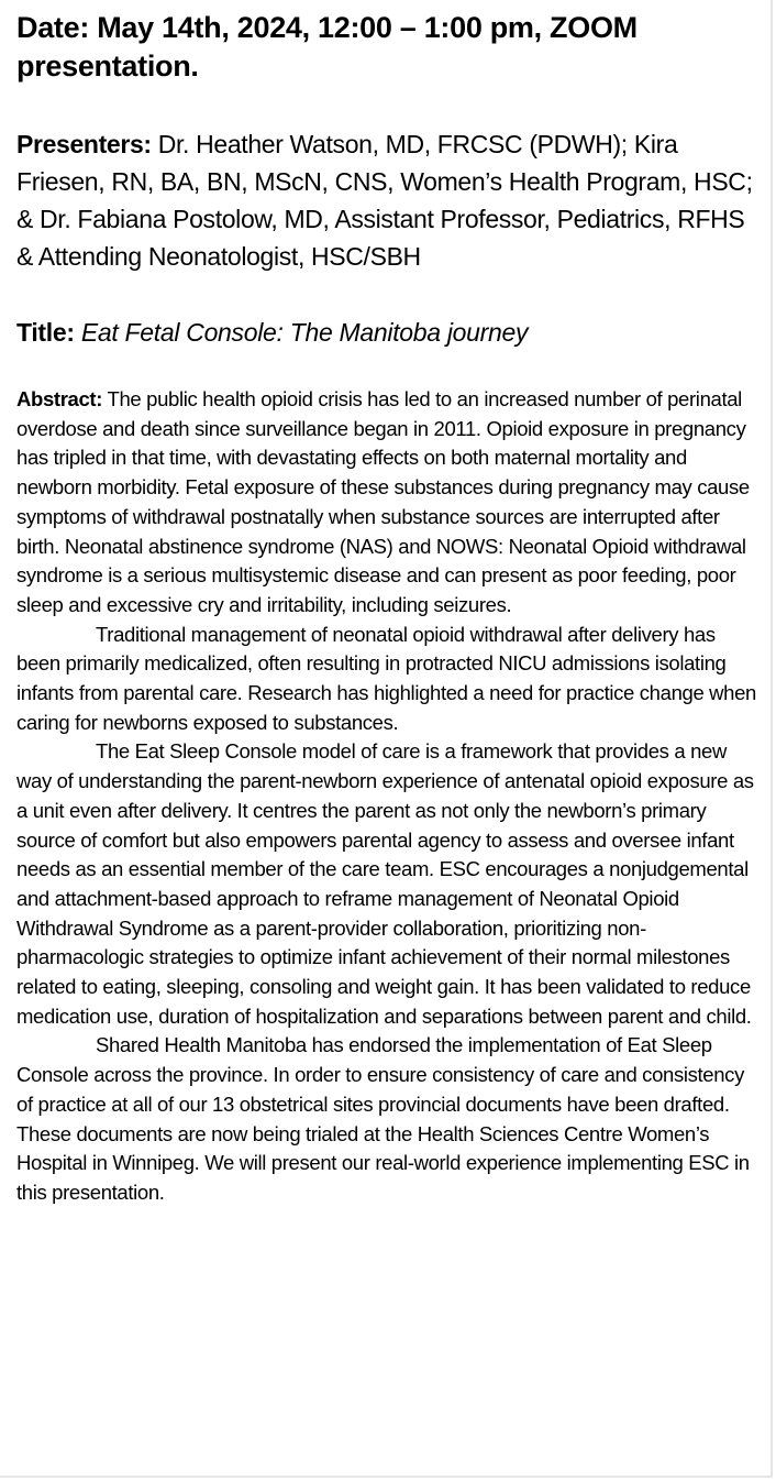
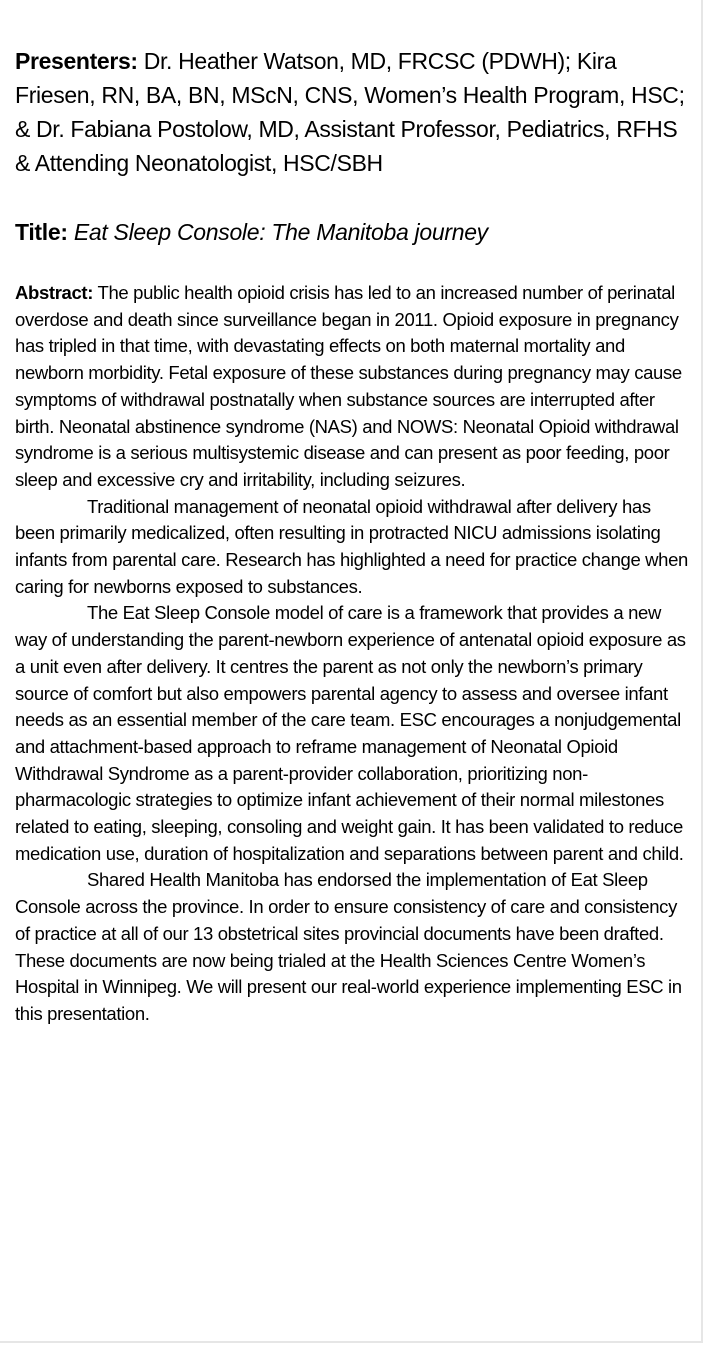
- Date: May 14th, 2024, 12:00 – 1:00 pm, ZOOM presentation.
  Presenters: Dr. Heather Watson, MD, FRCSC (PDWH); Kira Friesen, RN, BA, BN, MScN, CNS, Women’s Health Program, HSC; & Dr. Fabiana Postolow, MD, Assistant Professor, Pediatrics, RFHS & Attending Neonatologist, HSC/SBH
- Title: Eat Fetal Console: The Manitoba journey
+ Title: Eat Sleep Console: The Manitoba journey
  Abstract: The public health opioid crisis has led to an increased number of perinatal overdose and death since surveillance began in 2011. Opioid exposure in pregnancy has tripled in that time, with devastating effects on both maternal mortality and newborn morbidity. Fetal exposure of these substances during pregnancy may cause symptoms of withdrawal postnatally when substance sources are interrupted after birth. Neonatal abstinence syndrome (NAS) and NOWS: Neonatal Opioid withdrawal syndrome is a serious multisystemic disease and can present as poor feeding, poor sleep and excessive cry and irritability, including seizures.
  Traditional management of neonatal opioid withdrawal after delivery has been primarily medicalized, often resulting in protracted NICU admissions isolating infants from parental care. Research has highlighted a need for practice change when caring for newborns exposed to substances.
  The Eat Sleep Console model of care is a framework that provides a new way of understanding the parent-newborn experience of antenatal opioid exposure as a unit even after delivery. It centres the parent as not only the newborn’s primary source of comfort but also empowers parental agency to assess and oversee infant needs as an essential member of the care team. ESC encourages a nonjudgemental and attachment-based approach to reframe management of Neonatal Opioid Withdrawal Syndrome as a parent-provider collaboration, prioritizing non-pharmacologic strategies to optimize infant achievement of their normal milestones related to eating, sleeping, consoling and weight gain. It has been validated to reduce medication use, duration of hospitalization and separations between parent and child.
  Shared Health Manitoba has endorsed the implementation of Eat Sleep Console across the province. In order to ensure consistency of care and consistency of practice at all of our 13 obstetrical sites provincial documents have been drafted. These documents are now being trialed at the Health Sciences Centre Women’s Hospital in Winnipeg. We will present our real-world experience implementing ESC in this presentation.
